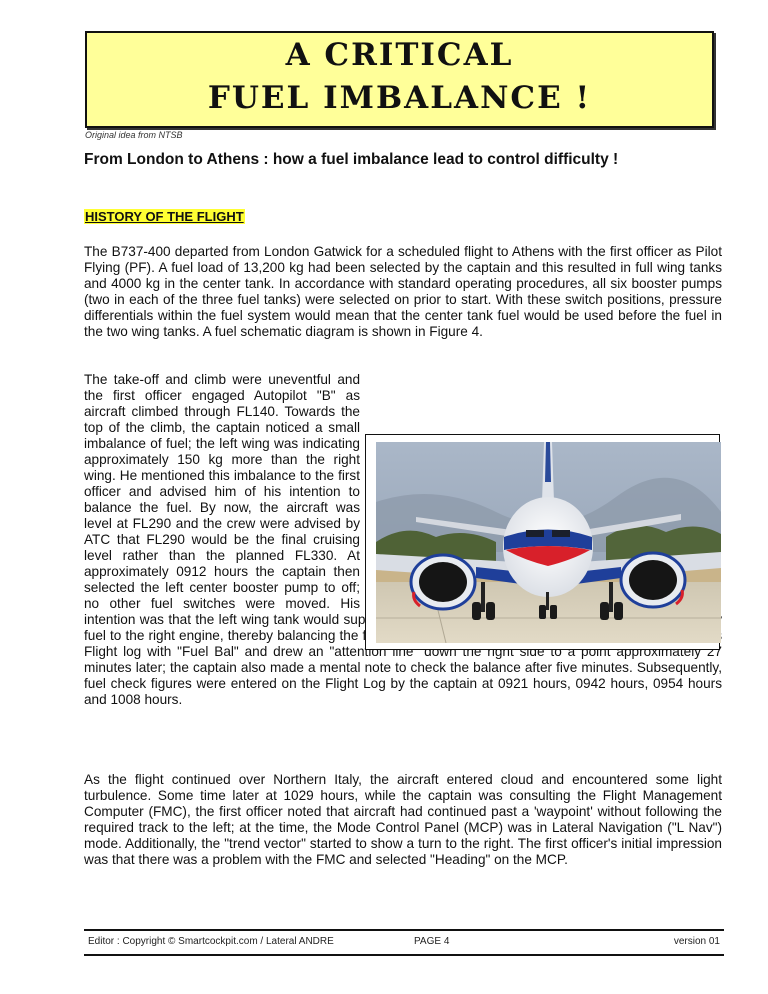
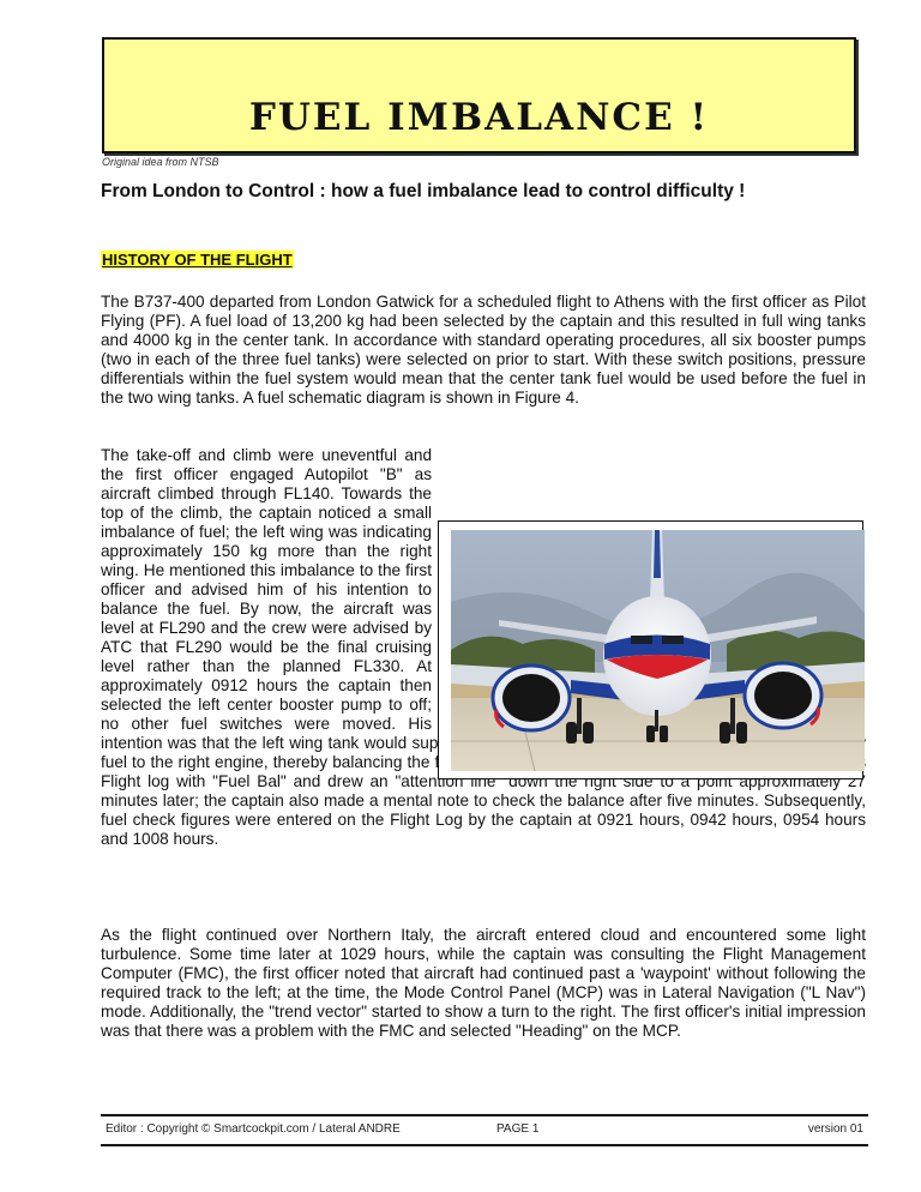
- A CRITICAL
  FUEL IMBALANCE !
  Original idea from NTSB
- From London to Athens : how a fuel imbalance lead to control difficulty !
+ From London to Control : how a fuel imbalance lead to control difficulty !
  HISTORY OF THE FLIGHT
  The B737-400 departed from London Gatwick for a scheduled flight to Athens with the first officer as Pilot Flying (PF). A fuel load of 13,200 kg had been selected by the captain and this resulted in full wing tanks and 4000 kg in the center tank. In accordance with standard operating procedures, all six booster pumps (two in each of the three fuel tanks) were selected on prior to start. With these switch positions, pressure differentials within the fuel system would mean that the center tank fuel would be used before the fuel in the two wing tanks. A fuel schematic diagram is shown in Figure 4.
  The take-off and climb were uneventful and the first officer engaged Autopilot "B" as aircraft climbed through FL140. Towards the top of the climb, the captain noticed a small imbalance of fuel; the left wing was indicating approximately 150 kg more than the right wing. He mentioned this imbalance to the first officer and advised him of his intention to balance the fuel. By now, the aircraft was level at FL290 and the crew were advised by ATC that FL290 would be the final cruising level rather than the planned FL330. At approximately 0912 hours the captain then selected the left center booster pump to off; no other fuel switches were moved. His intention was that the left wing tank would sup fuel to the right engine, thereby balancing the Flight log with "Fuel Bal" and drew an "attention line" down the right side to a point approximately 27 minutes later; the captain also made a mental note to check the balance after five minutes. Subsequently, fuel check figures were entered on the Flight Log by the captain at 0921 hours, 0942 hours, 0954 hours and 1008 hours.
  As the flight continued over Northern Italy, the aircraft entered cloud and encountered some light turbulence. Some time later at 1029 hours, while the captain was consulting the Flight Management Computer (FMC), the first officer noted that aircraft had continued past a 'waypoint' without following the required track to the left; at the time, the Mode Control Panel (MCP) was in Lateral Navigation ("L Nav") mode. Additionally, the "trend vector" started to show a turn to the right. The first officer's initial impression was that there was a problem with the FMC and selected "Heading" on the MCP.
  Editor : Copyright © Smartcockpit.com / Lateral ANDRE
- PAGE 4
+ PAGE 1
  version 01
